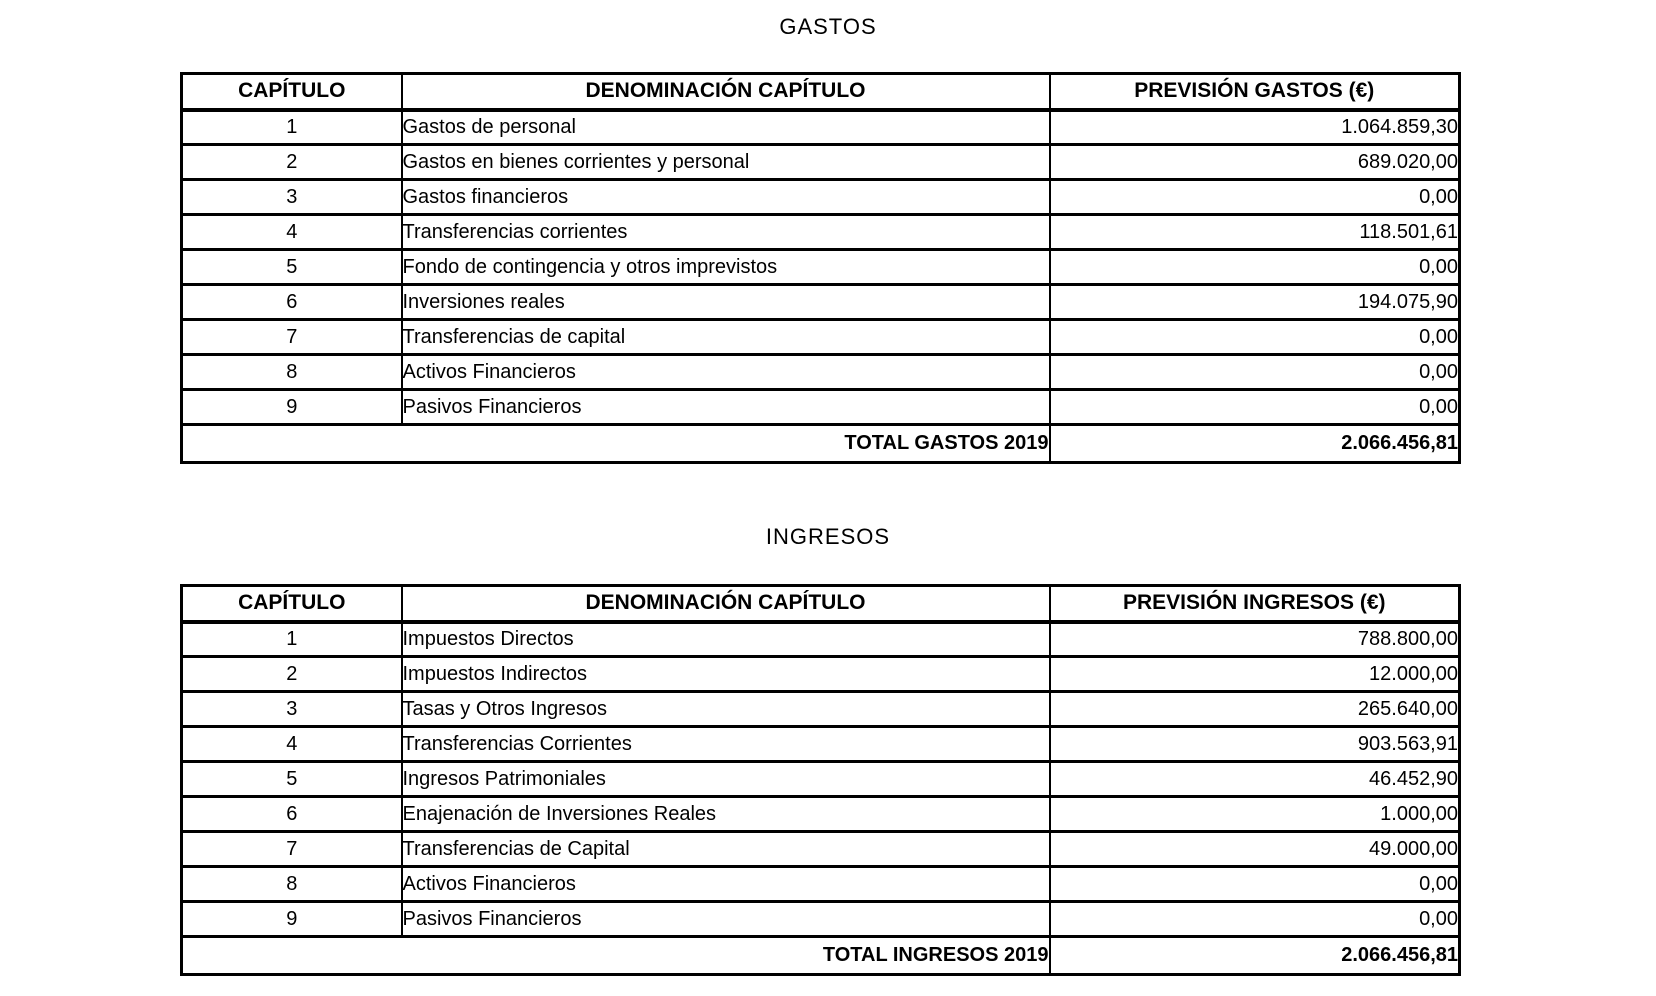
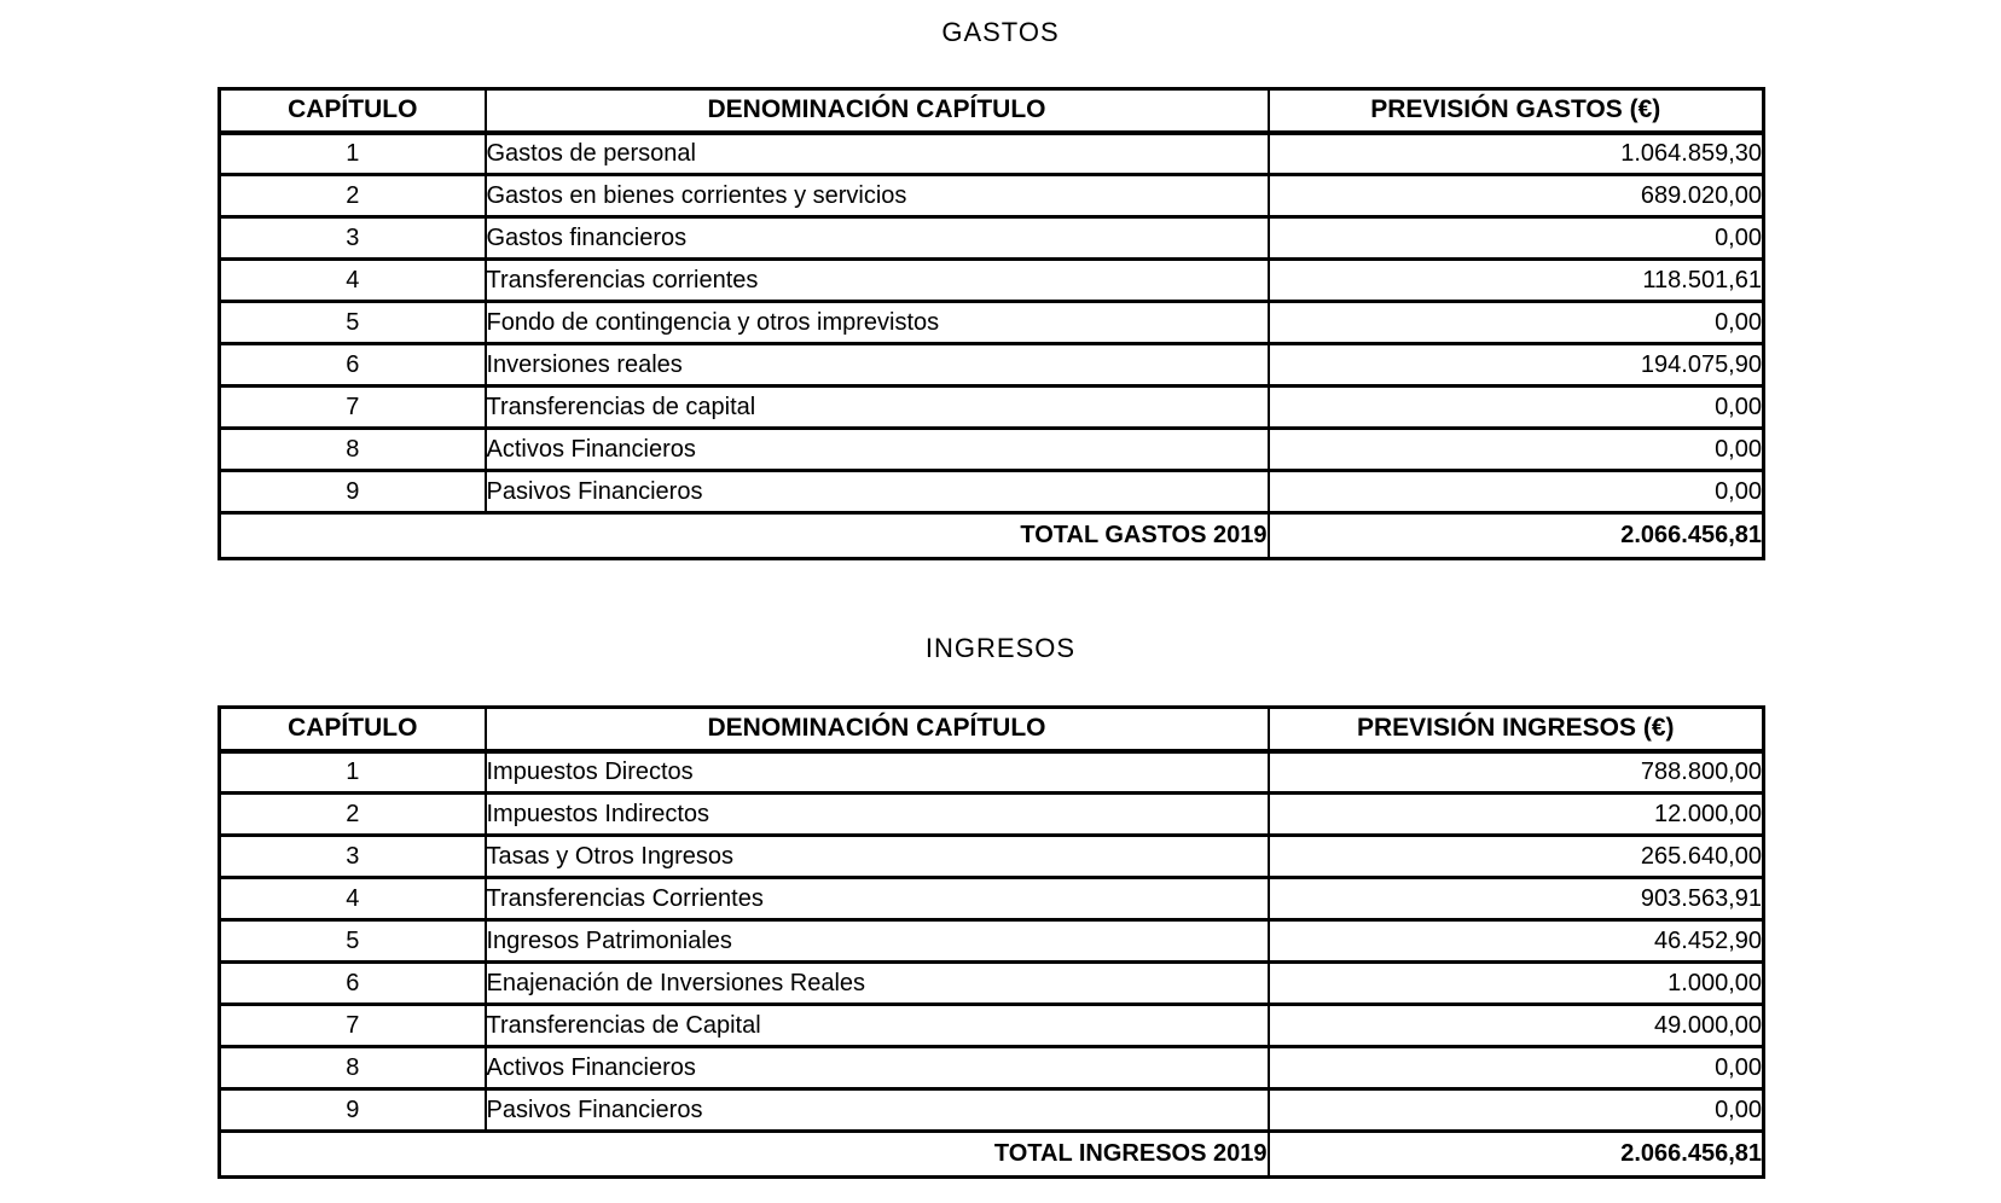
  GASTOS
  CAPÍTULO	DENOMINACIÓN CAPÍTULO	PREVISIÓN GASTOS (€)
  1	Gastos de personal	1.064.859,30
- 2	Gastos en bienes corrientes y personal	689.020,00
+ 2	Gastos en bienes corrientes y servicios	689.020,00
  3	Gastos financieros	0,00
  4	Transferencias corrientes	118.501,61
  5	Fondo de contingencia y otros imprevistos	0,00
  6	Inversiones reales	194.075,90
  7	Transferencias de capital	0,00
  8	Activos Financieros	0,00
  9	Pasivos Financieros	0,00
  TOTAL GASTOS 2019	2.066.456,81
  INGRESOS
  CAPÍTULO	DENOMINACIÓN CAPÍTULO	PREVISIÓN INGRESOS (€)
  1	Impuestos Directos	788.800,00
  2	Impuestos Indirectos	12.000,00
  3	Tasas y Otros Ingresos	265.640,00
  4	Transferencias Corrientes	903.563,91
  5	Ingresos Patrimoniales	46.452,90
  6	Enajenación de Inversiones Reales	1.000,00
  7	Transferencias de Capital	49.000,00
  8	Activos Financieros	0,00
  9	Pasivos Financieros	0,00
  TOTAL INGRESOS 2019	2.066.456,81
